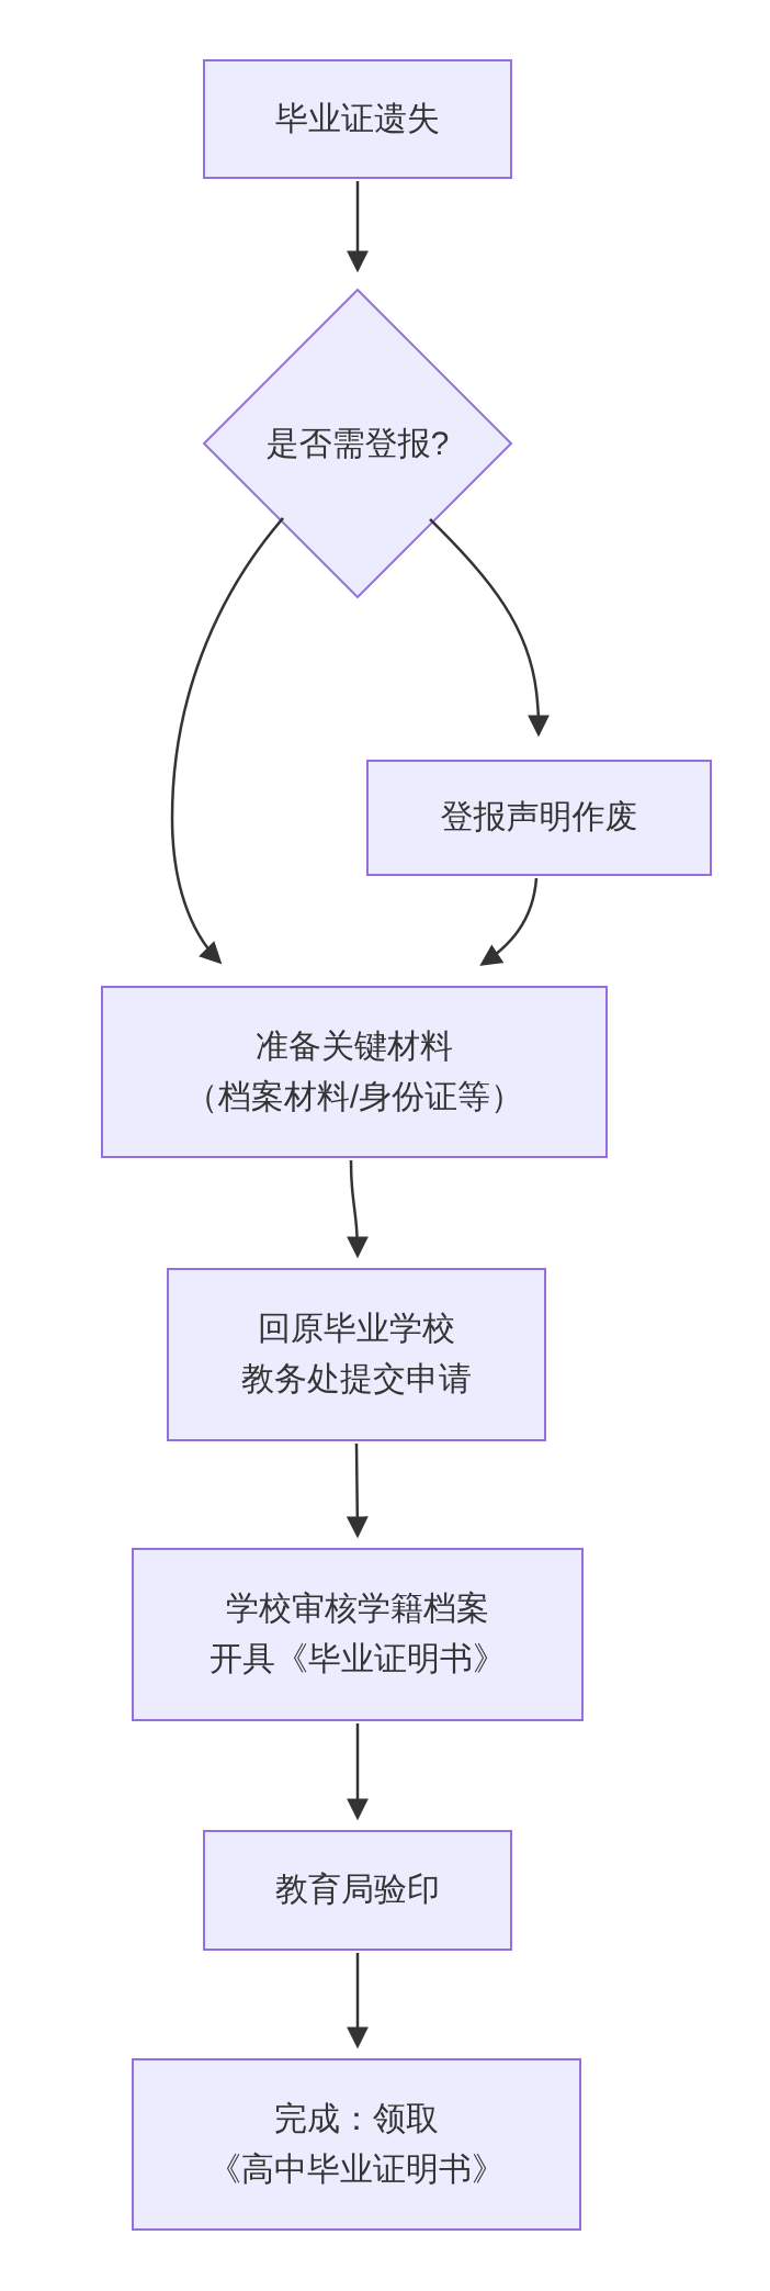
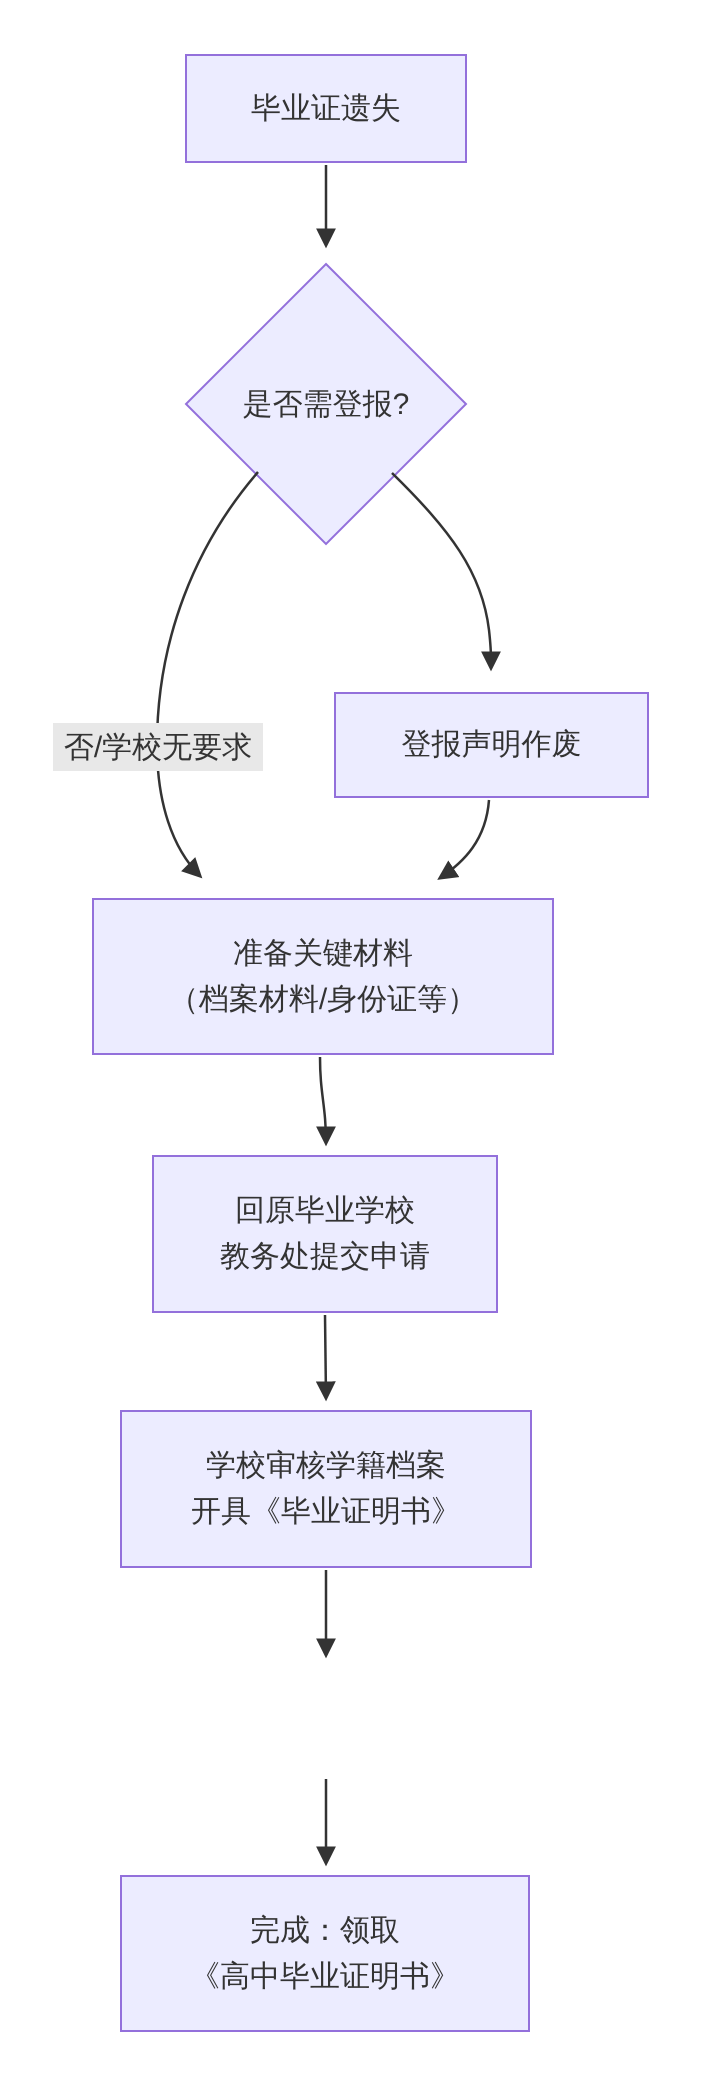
  毕业证遗失
  是否需登报?
  登报声明作废
  准备关键材料
  （档案材料/身份证等）
  回原毕业学校
  教务处提交申请
  学校审核学籍档案
  开具《毕业证明书》
- 教育局验印
  完成：领取
  《高中毕业证明书》
+ 否/学校无要求
